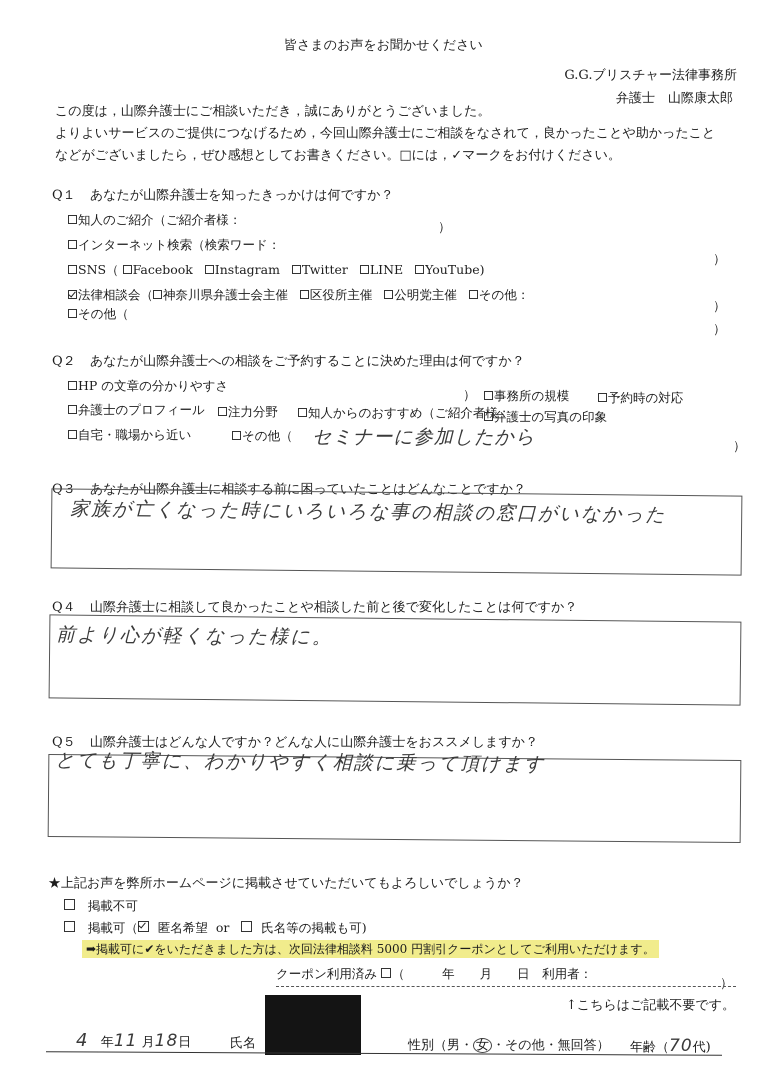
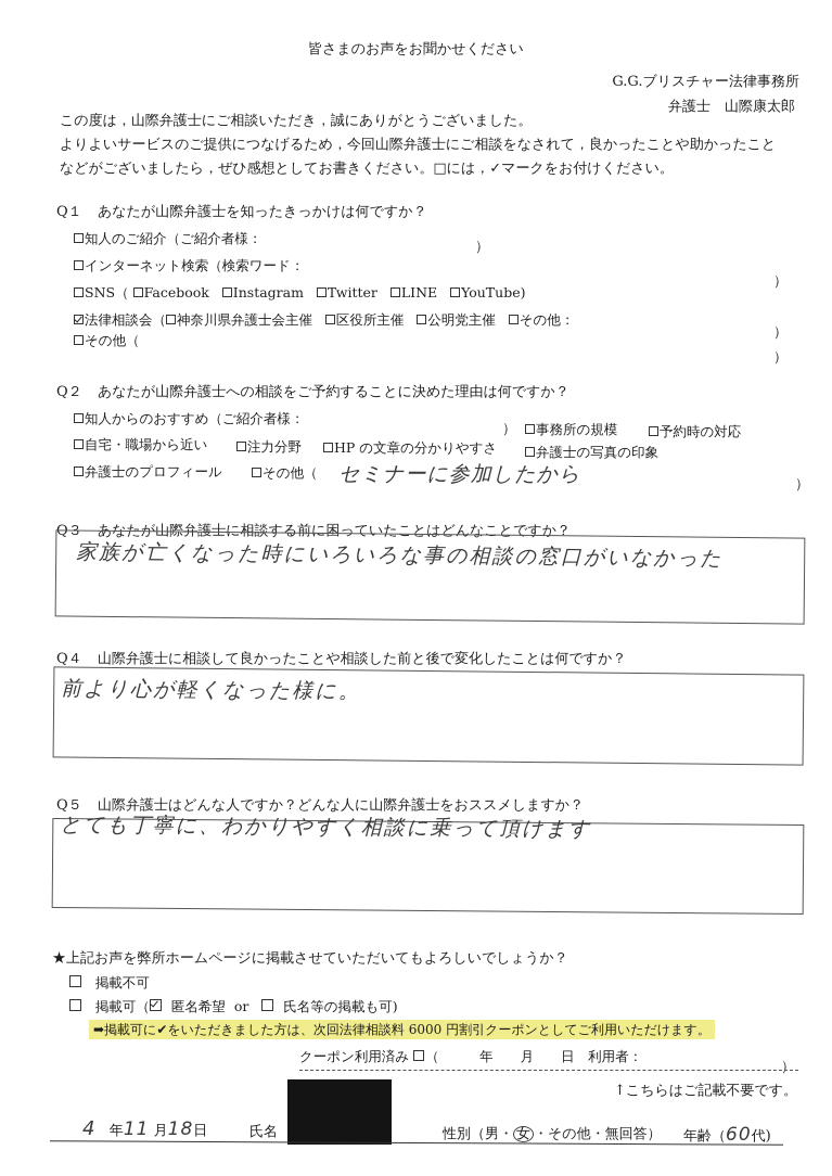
  皆さまのお声をお聞かせください
  G.G.ブリスチャー法律事務所
  弁護士 山際康太郎
  この度は，山際弁護士にご相談いただき，誠にありがとうございました。
  よりよいサービスのご提供につなげるため，今回山際弁護士にご相談をなされて，良かったことや助かったこと
  などがございましたら，ぜひ感想としてお書きください。□には，✓マークをお付けください。
  Q１ あなたが山際弁護士を知ったきっかけは何ですか？
  知人のご紹介（ご紹介者様：
  ）
  インターネット検索（検索ワード：
  ）
  SNS（ Facebook Instagram Twitter LINE YouTube)
  法律相談会（ 神奈川県弁護士会主催 区役所主催 公明党主催 その他：
  ）
  その他（
  ）
  Q２ あなたが山際弁護士への相談をご予約することに決めた理由は何ですか？
- HP の文章の分かりやすさ
+ 知人からのおすすめ（ご紹介者様：
  ）
  事務所の規模
  予約時の対応
- 弁護士のプロフィール
+ 自宅・職場から近い
  注力分野
- 知人からのおすすめ（ご紹介者様：
+ HP の文章の分かりやすさ
  弁護士の写真の印象
- 自宅・職場から近い
+ 弁護士のプロフィール
  その他（
  セミナーに参加したから
  ）
  Q３ あなたが山際弁護士に相談する前に困っていたことはどんなことですか？
  家族が亡くなった時にいろいろな事の相談の窓口がいなかった
  Q４ 山際弁護士に相談して良かったことや相談した前と後で変化したことは何ですか？
  前より心が軽くなった様に。
  Q５ 山際弁護士はどんな人ですか？どんな人に山際弁護士をおススメしますか？
  とても丁寧に、わかりやすく相談に乗って頂けます
  ★上記お声を弊所ホームページに掲載させていただいてもよろしいでしょうか？
  掲載不可
  掲載可（ 匿名希望 or 氏名等の掲載も可)
- ➡掲載可に✔をいただきました方は、次回法律相談料 5000 円割引クーポンとしてご利用いただけます。
+ ➡掲載可に✔をいただきました方は、次回法律相談料 6000 円割引クーポンとしてご利用いただけます。
  クーポン利用済み （ 年 月 日 利用者：
  ）
  ↑こちらはご記載不要です。
  4 年11 月18日
  氏名
  性別（男・ 女 ・その他・無回答）
- 年齢（70代)
+ 年齢（60代)
